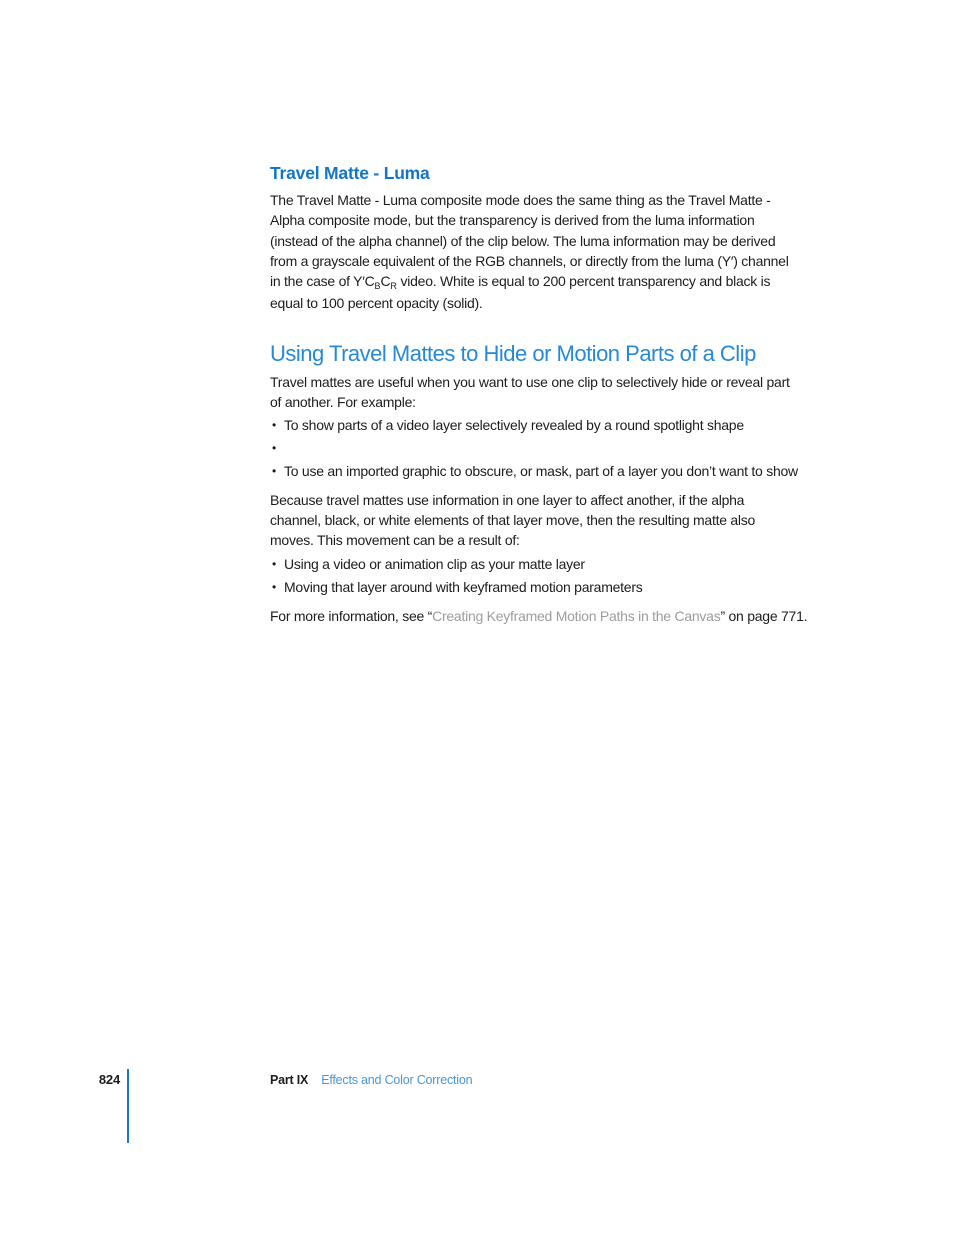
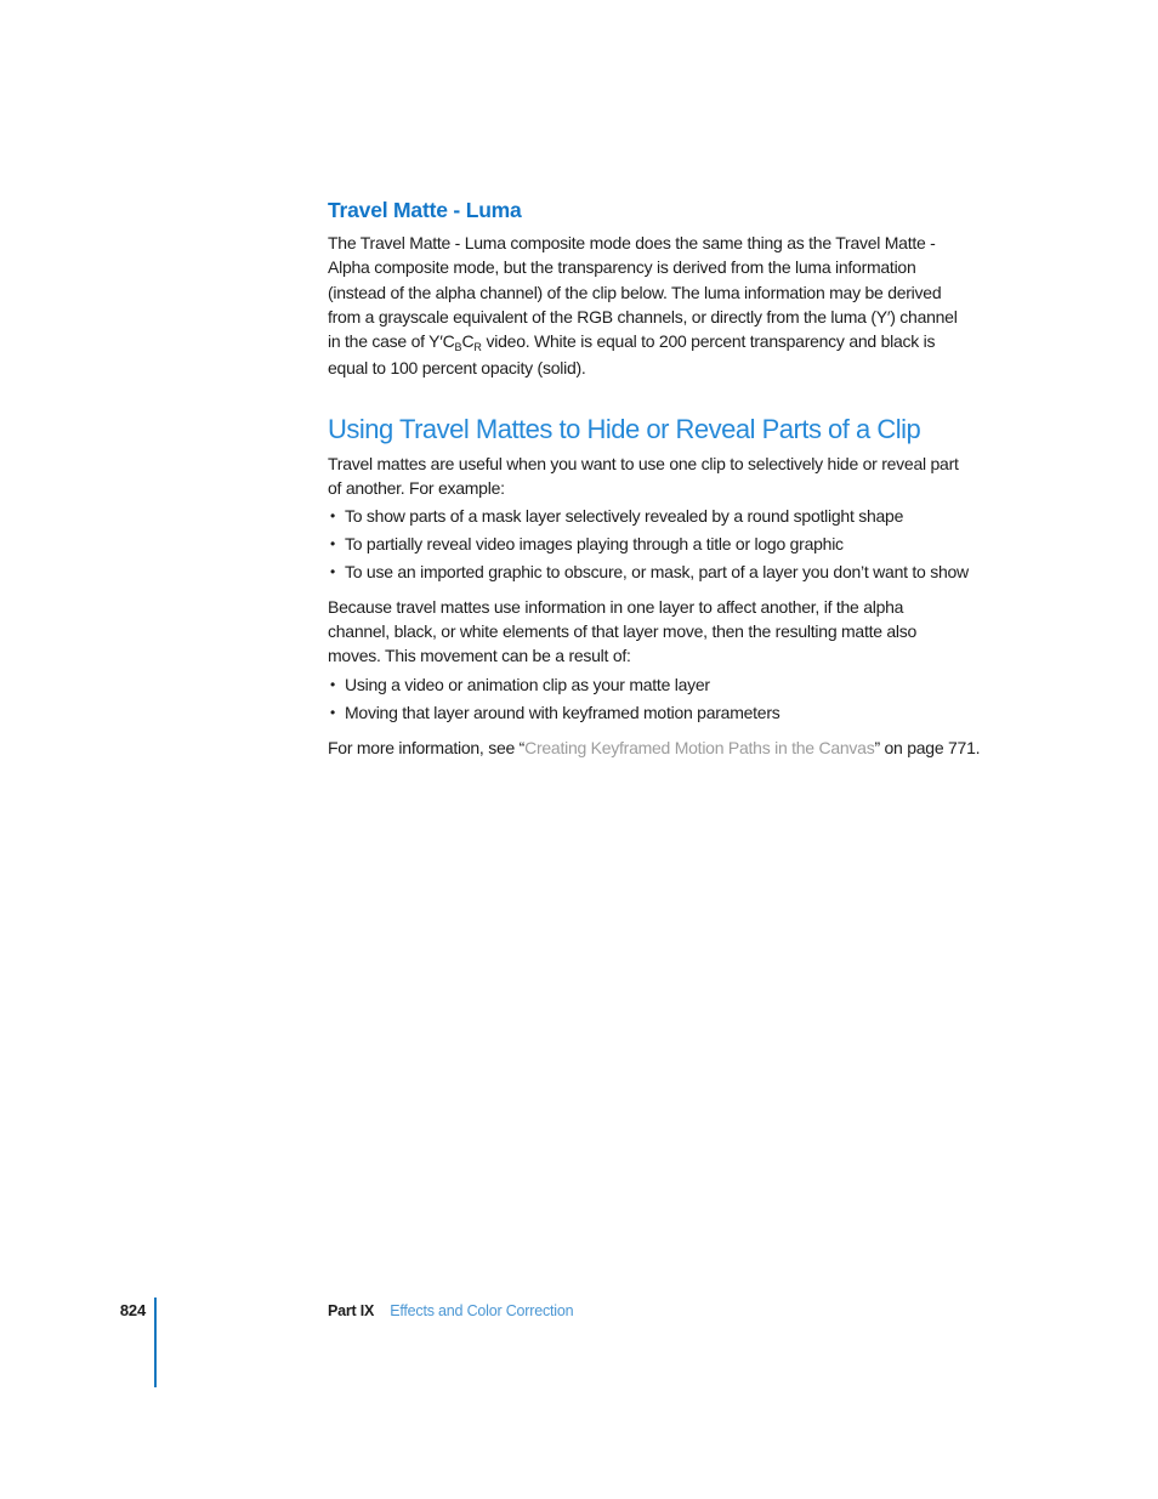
  Travel Matte - Luma
  The Travel Matte - Luma composite mode does the same thing as the Travel Matte -
  Alpha composite mode, but the transparency is derived from the luma information
  (instead of the alpha channel) of the clip below. The luma information may be derived
  from a grayscale equivalent of the RGB channels, or directly from the luma (Y′) channel
  in the case of Y′CBCR video. White is equal to 200 percent transparency and black is
  equal to 100 percent opacity (solid).
- Using Travel Mattes to Hide or Motion Parts of a Clip
+ Using Travel Mattes to Hide or Reveal Parts of a Clip
  Travel mattes are useful when you want to use one clip to selectively hide or reveal part
  of another. For example:
  •
- To show parts of a video layer selectively revealed by a round spotlight shape
+ To show parts of a mask layer selectively revealed by a round spotlight shape
  •
+ To partially reveal video images playing through a title or logo graphic
  •
  To use an imported graphic to obscure, or mask, part of a layer you don’t want to show
  Because travel mattes use information in one layer to affect another, if the alpha
  channel, black, or white elements of that layer move, then the resulting matte also
  moves. This movement can be a result of:
  •
  Using a video or animation clip as your matte layer
  •
  Moving that layer around with keyframed motion parameters
  For more information, see “Creating Keyframed Motion Paths in the Canvas” on page 771.
  824
  Part IX
  Effects and Color Correction
